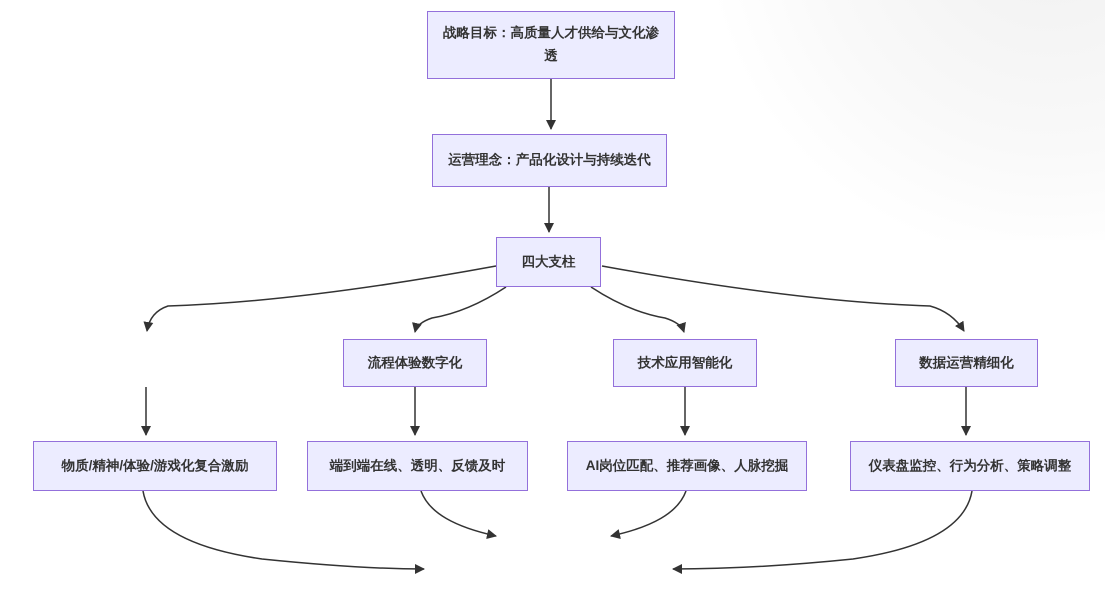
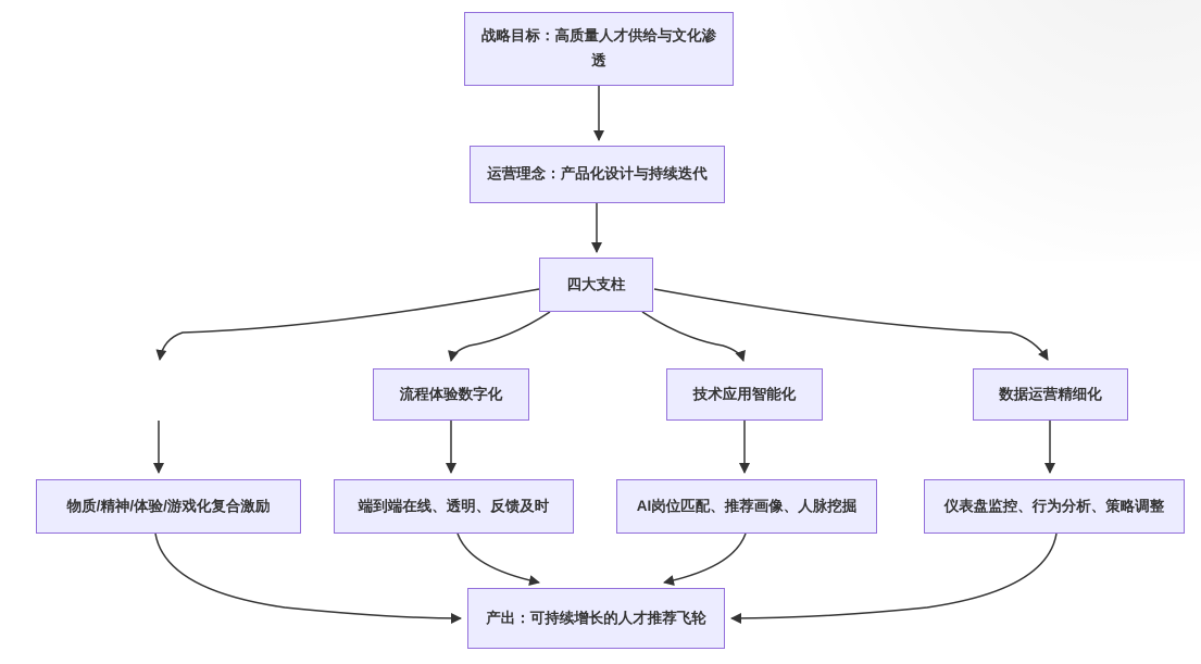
  战略目标：高质量人才供给与文化渗透
  运营理念：产品化设计与持续迭代
  四大支柱
  流程体验数字化
  技术应用智能化
  数据运营精细化
  物质/精神/体验/游戏化复合激励
  端到端在线、透明、反馈及时
  AI岗位匹配、推荐画像、人脉挖掘
  仪表盘监控、行为分析、策略调整
+ 产出：可持续增长的人才推荐飞轮
